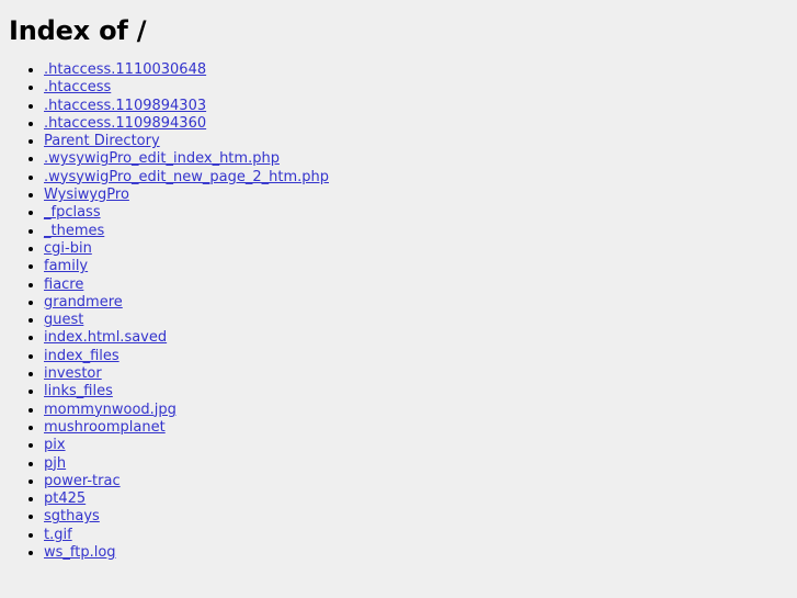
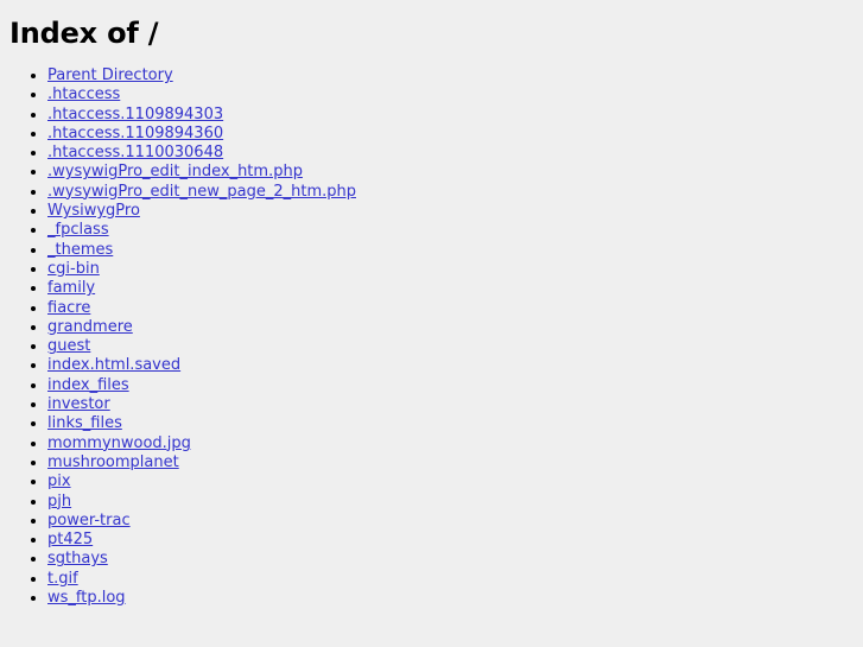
  Index of /
- .htaccess.1110030648
+ Parent Directory
  .htaccess
  .htaccess.1109894303
  .htaccess.1109894360
- Parent Directory
+ .htaccess.1110030648
  .wysywigPro_edit_index_htm.php
  .wysywigPro_edit_new_page_2_htm.php
  WysiwygPro
  _fpclass
  _themes
  cgi-bin
  family
  fiacre
  grandmere
  guest
  index.html.saved
  index_files
  investor
  links_files
  mommynwood.jpg
  mushroomplanet
  pix
  pjh
  power-trac
  pt425
  sgthays
  t.gif
  ws_ftp.log
